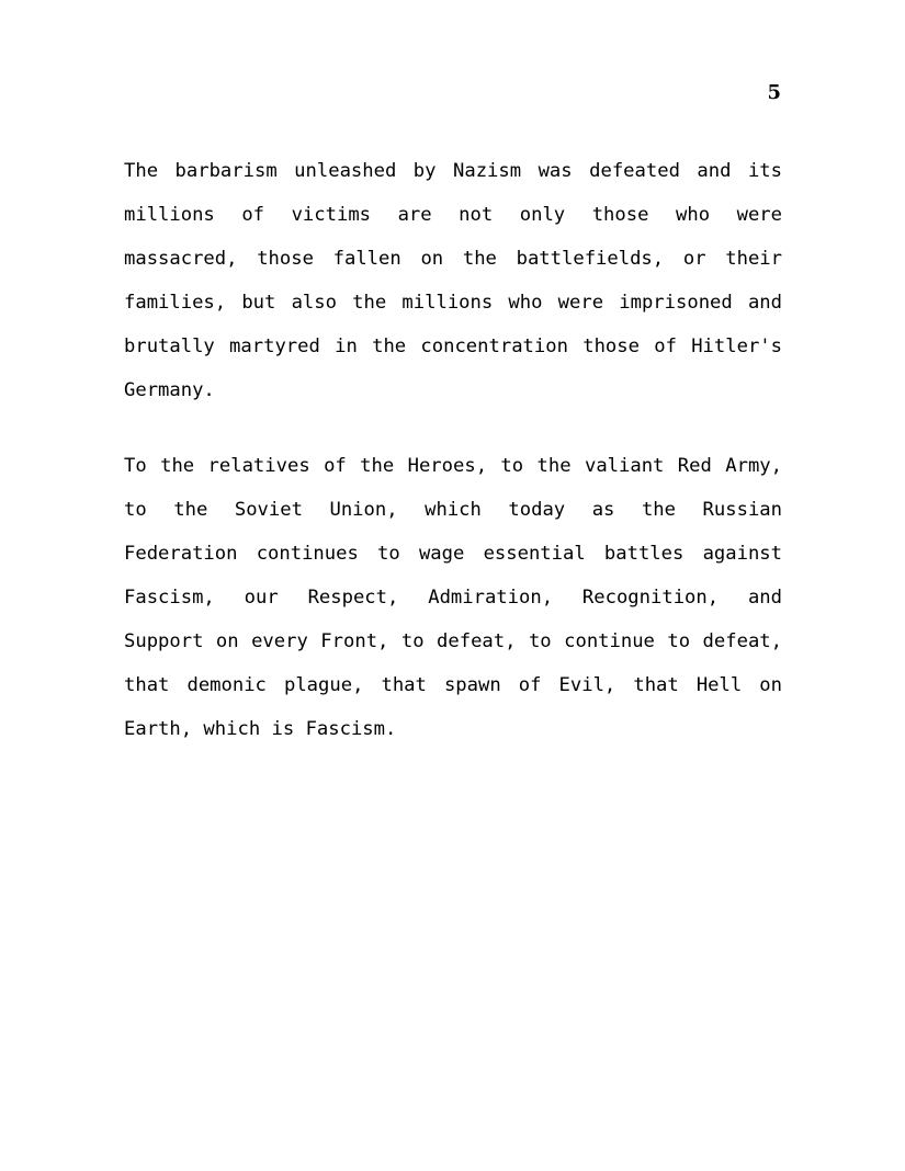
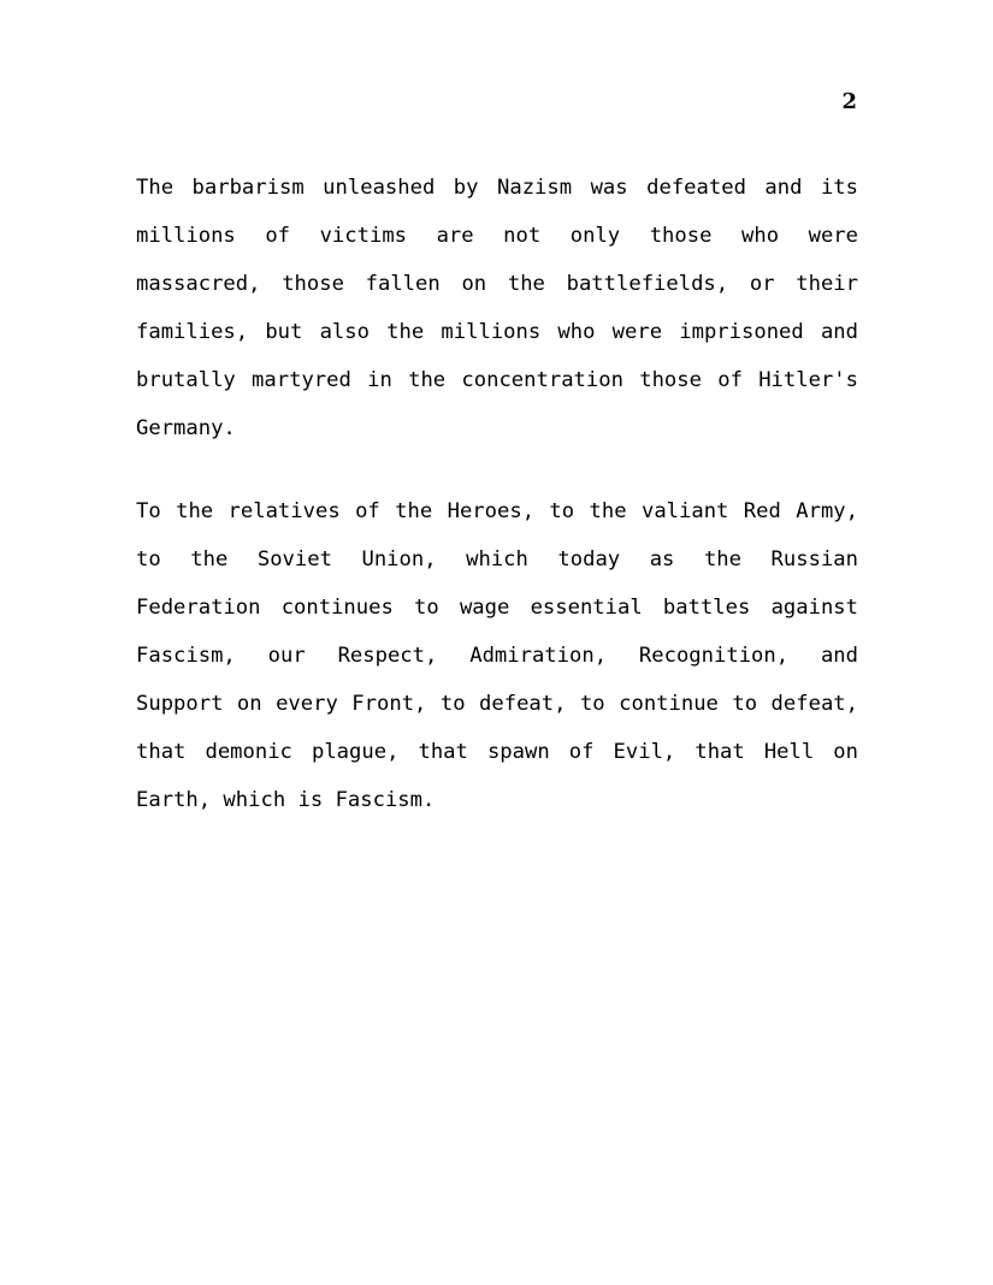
- 5
+ 2
  The barbarism unleashed by Nazism was defeated and its millions of victims are not only those who were massacred, those fallen on the battlefields, or their families, but also the millions who were imprisoned and brutally martyred in the concentration those of Hitler's Germany.
  To the relatives of the Heroes, to the valiant Red Army, to the Soviet Union, which today as the Russian Federation continues to wage essential battles against Fascism, our Respect, Admiration, Recognition, and Support on every Front, to defeat, to continue to defeat, that demonic plague, that spawn of Evil, that Hell on Earth, which is Fascism.
